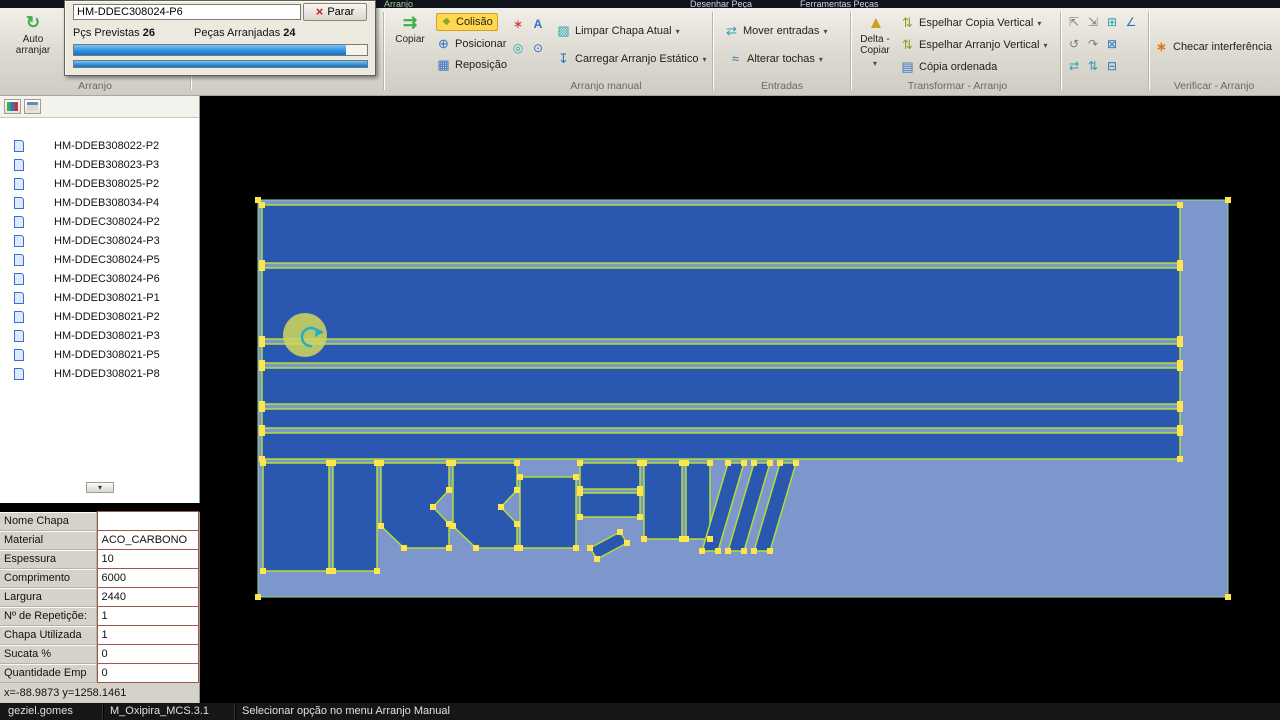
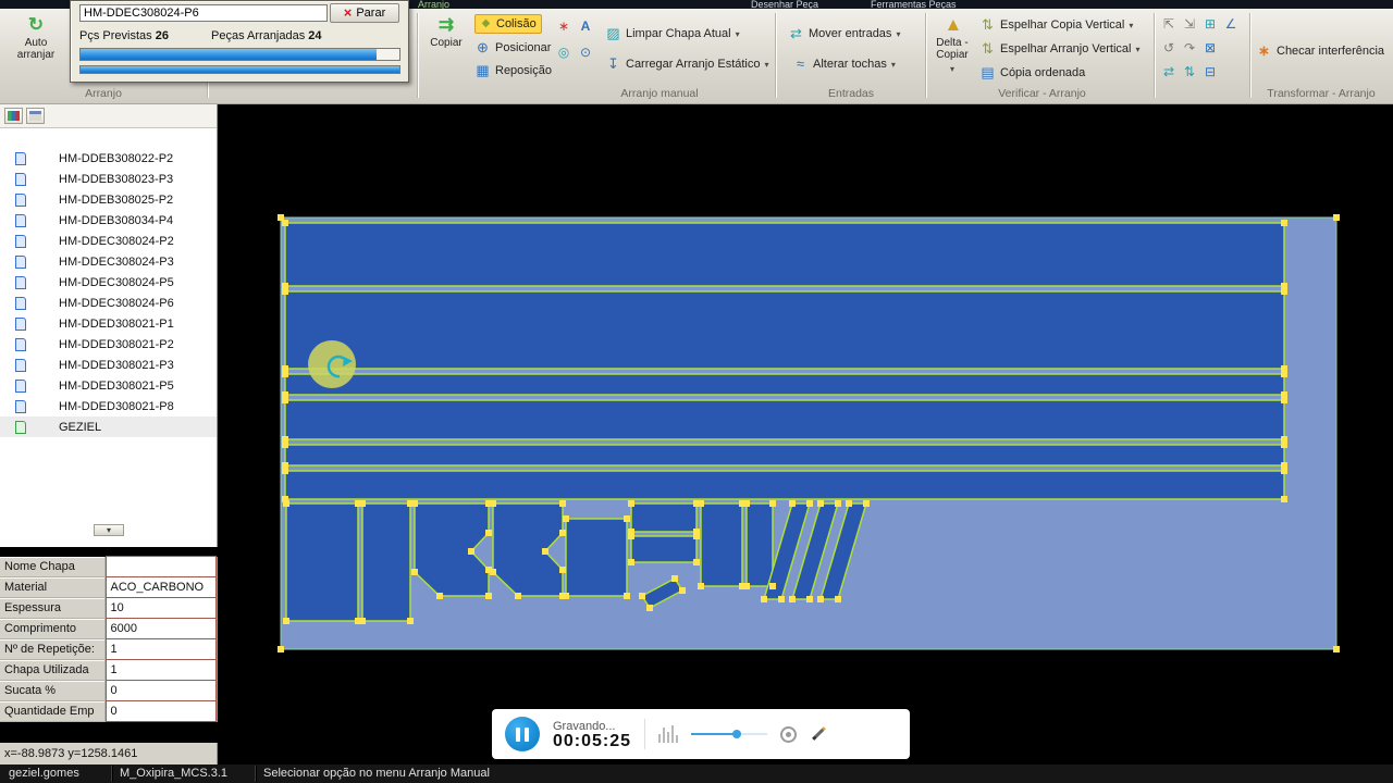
  Arranjo
  Desenhar Peça
  Ferramentas Peças
  ↻
  Auto arranjar
  Arranjo
  ⇉
  Copiar
  ◆
  Colisão
  ⊕
  Posicionar
  ▦
  Reposição
  ∗
  A
  ◎
  ⊙
  ▨
  Limpar Chapa Atual
  ▾
  ↧
  Carregar Arranjo Estático
  ▾
  Arranjo manual
  ⇄
  Mover entradas
  ▾
  ≈
  Alterar tochas
  ▾
  Entradas
  ▲
  Delta - Copiar
  ▾
  ⇅
  Espelhar Copia Vertical
  ▾
  ⇅
  Espelhar Arranjo Vertical
  ▾
  ▤
  Cópia ordenada
- Transformar - Arranjo
+ Verificar - Arranjo
  ⇱
  ⇲
  ⊞
  ∠
  ↺
  ↷
  ⊠
  ⇄
  ⇅
  ⊟
  ∗
  Checar interferência
- Verificar - Arranjo
+ Transformar - Arranjo
  HM-DDEC308024-P6
  ×
  Parar
  Pçs Previstas 26 Peças Arranjadas 24
  HM-DDEB308022-P2
  HM-DDEB308023-P3
  HM-DDEB308025-P2
  HM-DDEB308034-P4
  HM-DDEC308024-P2
  HM-DDEC308024-P3
  HM-DDEC308024-P5
  HM-DDEC308024-P6
  HM-DDED308021-P1
  HM-DDED308021-P2
  HM-DDED308021-P3
  HM-DDED308021-P5
  HM-DDED308021-P8
+ GEZIEL
  ▾
  Nome Chapa
  Material
  ACO_CARBONO
  Espessura
  10
  Comprimento
  6000
- Largura
- 2440
  Nº de Repetiçõe:
  1
  Chapa Utilizada
  1
  Sucata %
  0
  Quantidade Emp
  0
  x=-88.9873 y=1258.1461
+ Gravando...
+ 00:05:25
  geziel.gomes
  M_Oxipira_MCS.3.1
  Selecionar opção no menu Arranjo Manual
